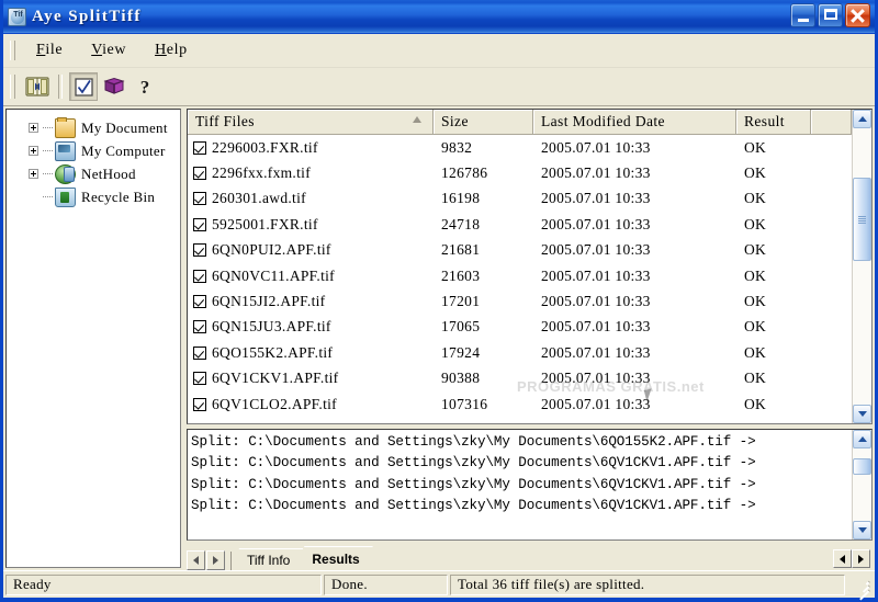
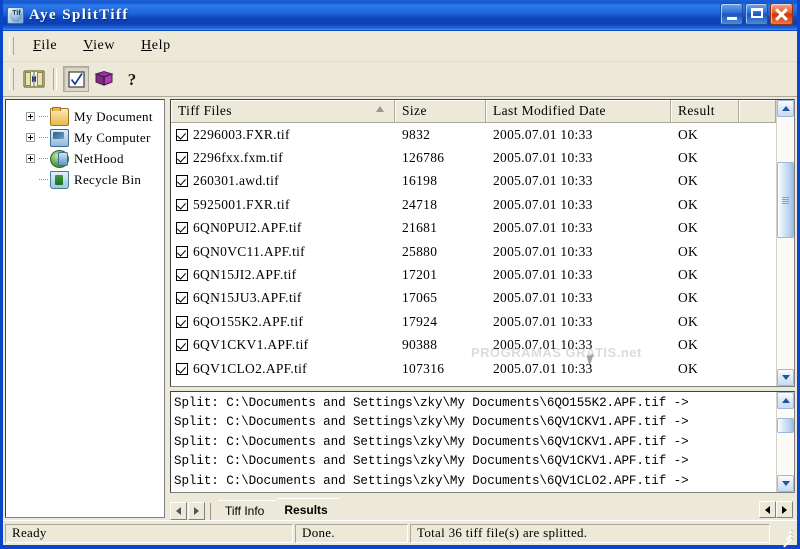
  Aye SplitTiff
  File
  View
  Help
  ?
  My Document
  My Computer
  NetHood
  Recycle Bin
  Tiff Files
  Size
  Last Modified Date
  Result
  2296003.FXR.tif
  9832
  2005.07.01 10:33
  OK
  2296fxx.fxm.tif
  126786
  2005.07.01 10:33
  OK
  260301.awd.tif
  16198
  2005.07.01 10:33
  OK
  5925001.FXR.tif
  24718
  2005.07.01 10:33
  OK
  6QN0PUI2.APF.tif
  21681
  2005.07.01 10:33
  OK
  6QN0VC11.APF.tif
- 21603
+ 25880
  2005.07.01 10:33
  OK
  6QN15JI2.APF.tif
  17201
  2005.07.01 10:33
  OK
  6QN15JU3.APF.tif
  17065
  2005.07.01 10:33
  OK
  6QO155K2.APF.tif
  17924
  2005.07.01 10:33
  OK
  6QV1CKV1.APF.tif
  90388
  2005.07.01 10:33
  OK
  6QV1CLO2.APF.tif
  107316
  2005.07.01 10:33
  OK
  PROGRAMAS GRATIS.net
  Split: C:\Documents and Settings\zky\My Documents\6QO155K2.APF.tif ->
  Split: C:\Documents and Settings\zky\My Documents\6QV1CKV1.APF.tif ->
  Split: C:\Documents and Settings\zky\My Documents\6QV1CKV1.APF.tif ->
  Split: C:\Documents and Settings\zky\My Documents\6QV1CKV1.APF.tif ->
+ Split: C:\Documents and Settings\zky\My Documents\6QV1CLO2.APF.tif ->
  Tiff Info
  Results
  Ready
  Done.
  Total 36 tiff file(s) are splitted.
